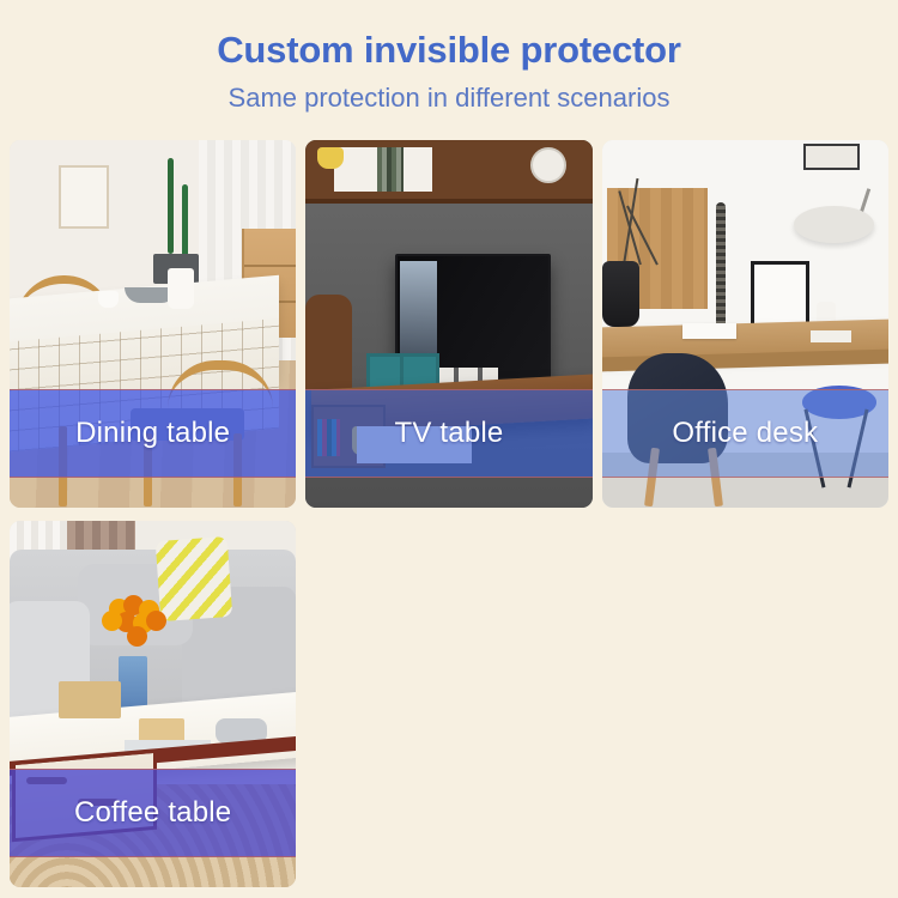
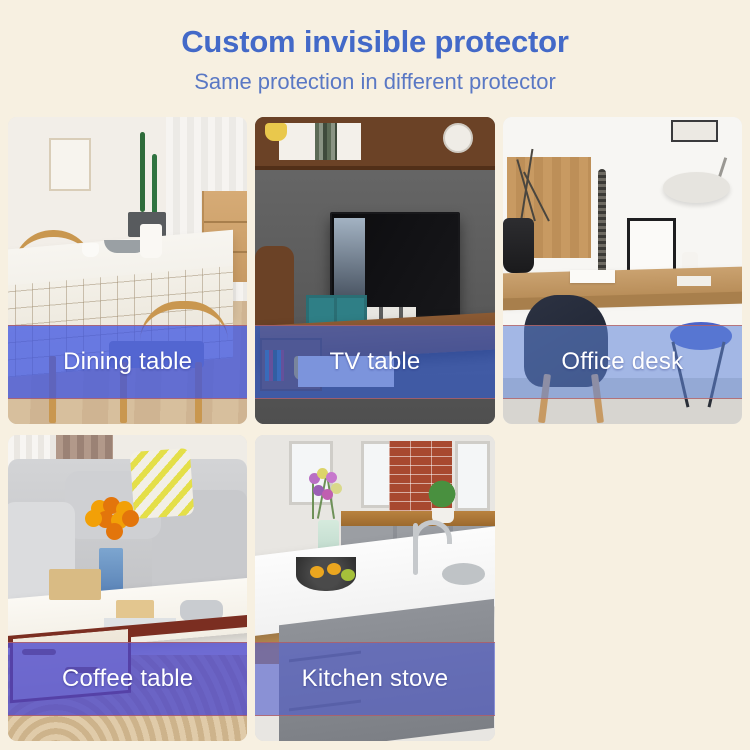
  Custom invisible protector
- Same protection in different scenarios
+ Same protection in different protector
  Dining table
  TV table
  Office desk
  Coffee table
+ Kitchen stove
